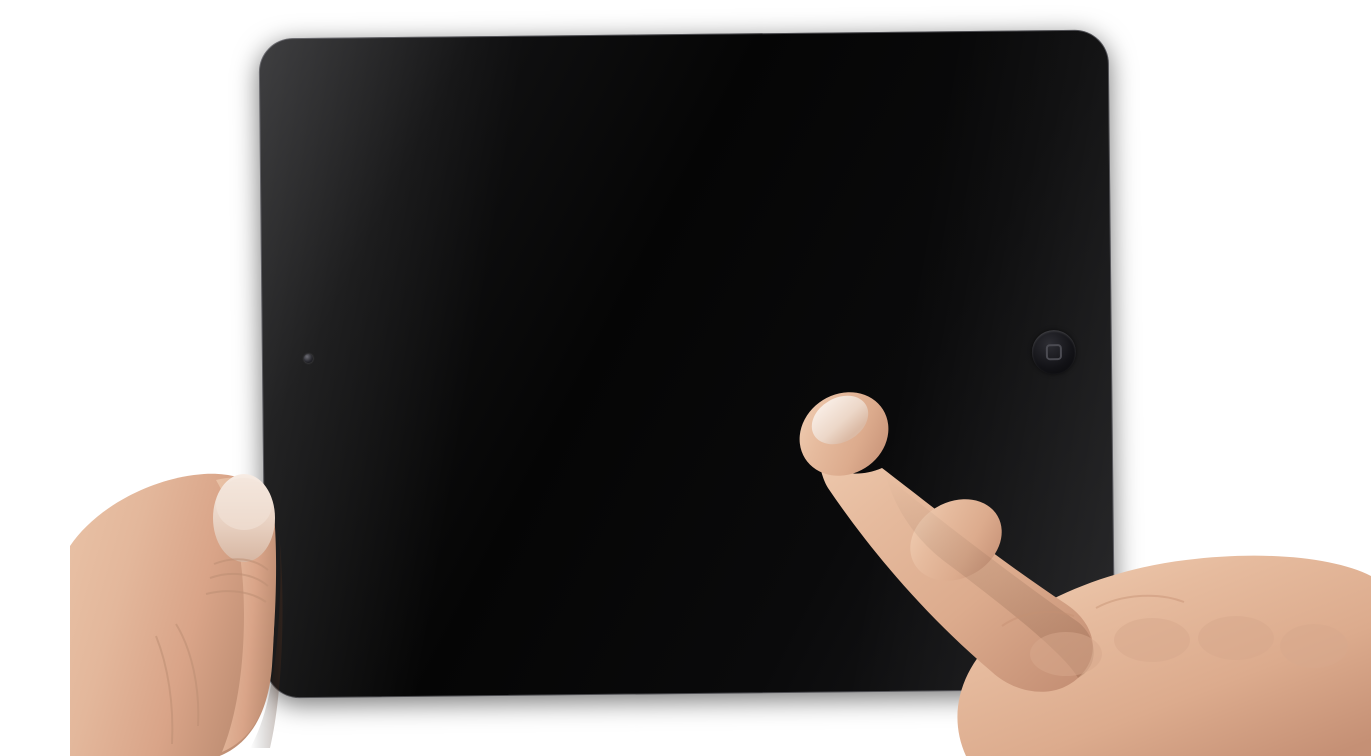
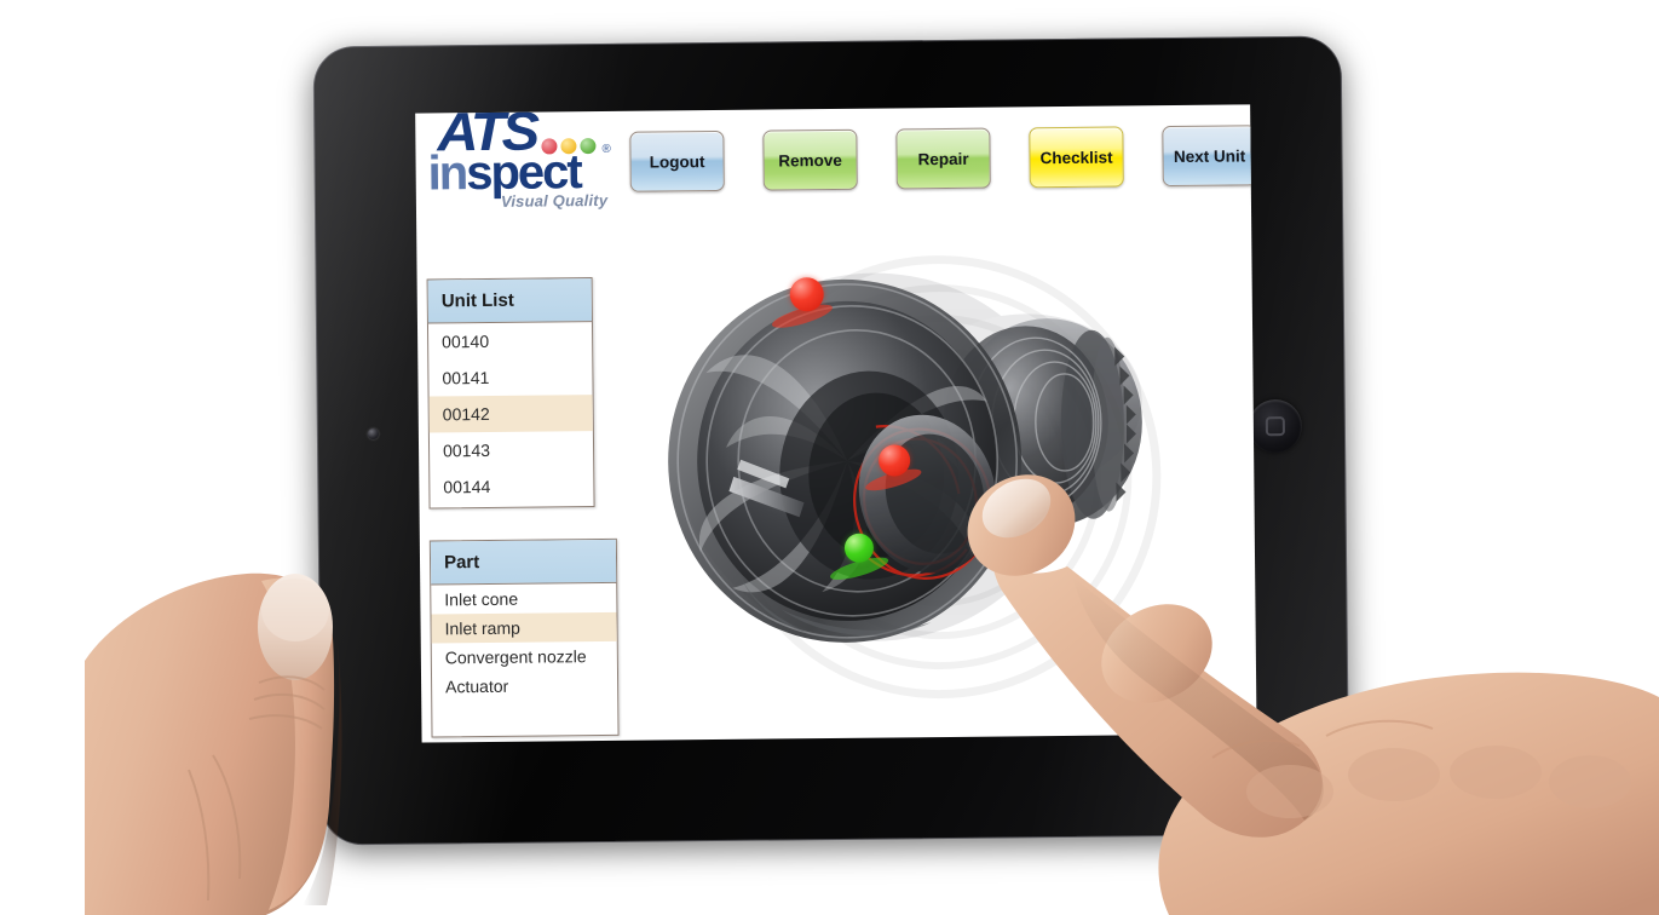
+ ATS
+ inspect
+ ®
+ Visual Quality
+ Logout
+ Remove
+ Repair
+ Checklist
+ Next Unit
+ Unit List
+ 00140
+ 00141
+ 00142
+ 00143
+ 00144
+ Part
+ Inlet cone
+ Inlet ramp
+ Convergent nozzle
+ Actuator
